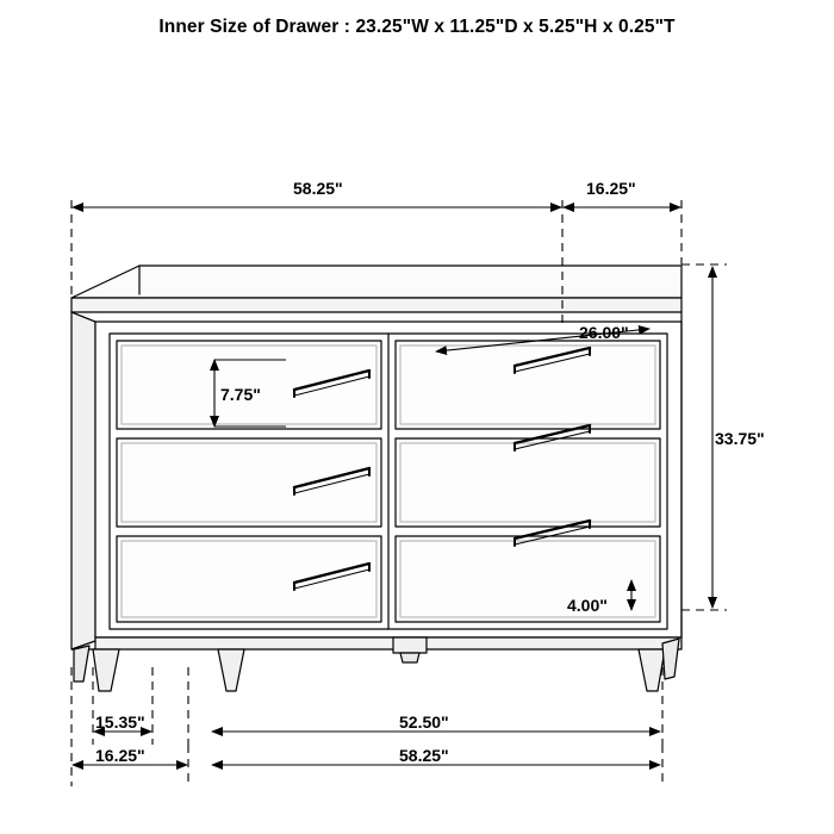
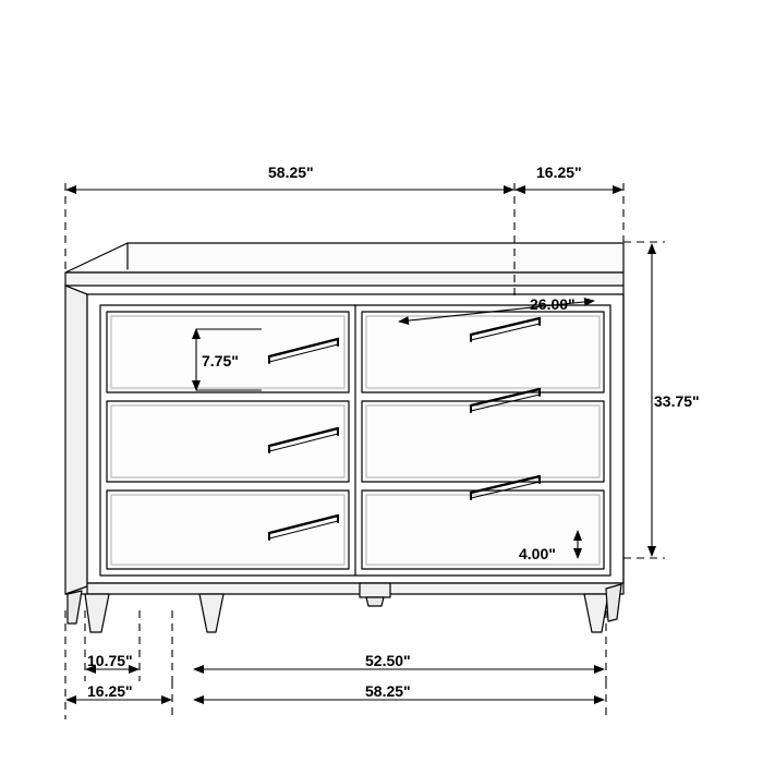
- Inner Size of Drawer : 23.25"W x 11.25"D x 5.25"H x 0.25"T
  58.25"
  16.25"
  26.00"
  7.75"
  33.75"
  4.00"
- 15.35"
+ 10.75"
  52.50"
  16.25"
  58.25"
